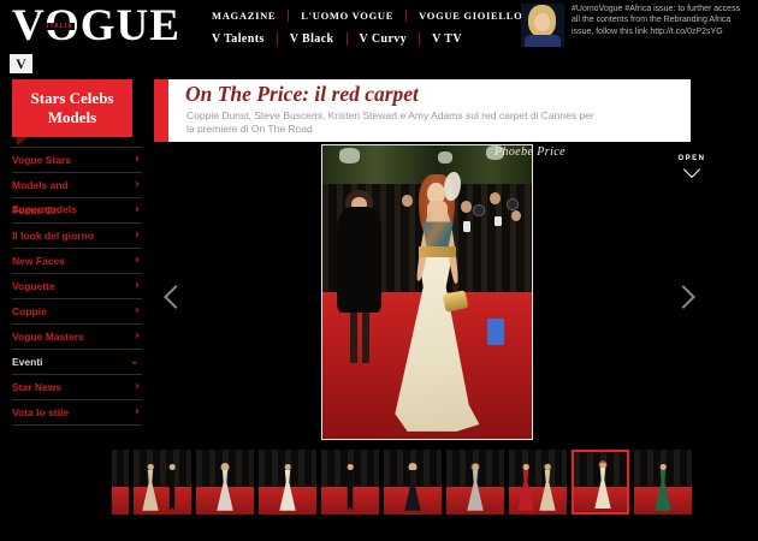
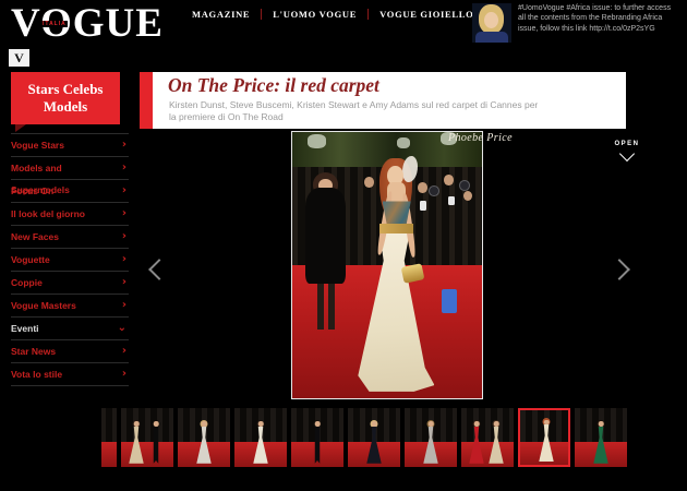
  VGUE
  MAGAZINE
  L'UOMO VOGUE
  VOGUE GIOIELLO
- V Talents
- V Black
- V Curvy
- V TV
  V
  Stars Celebs Models
  Vogue Stars
  ›
  Models and Supermodels
  ›
  Focus On
  ›
  Il look del giorno
  ›
  New Faces
  ›
  Voguette
  ›
  Coppie
  ›
  Vogue Masters
  ›
  Eventi
  ⌄
  Star News
  ›
  Vota lo stile
  ›
  On The Price: il red carpet
- Coppie Dunst, Steve Buscemi, Kristen Stewart e Amy Adams sul red carpet di Cannes per la premiere di On The Road
+ Kirsten Dunst, Steve Buscemi, Kristen Stewart e Amy Adams sul red carpet di Cannes per la premiere di On The Road
  Phoebe Price
